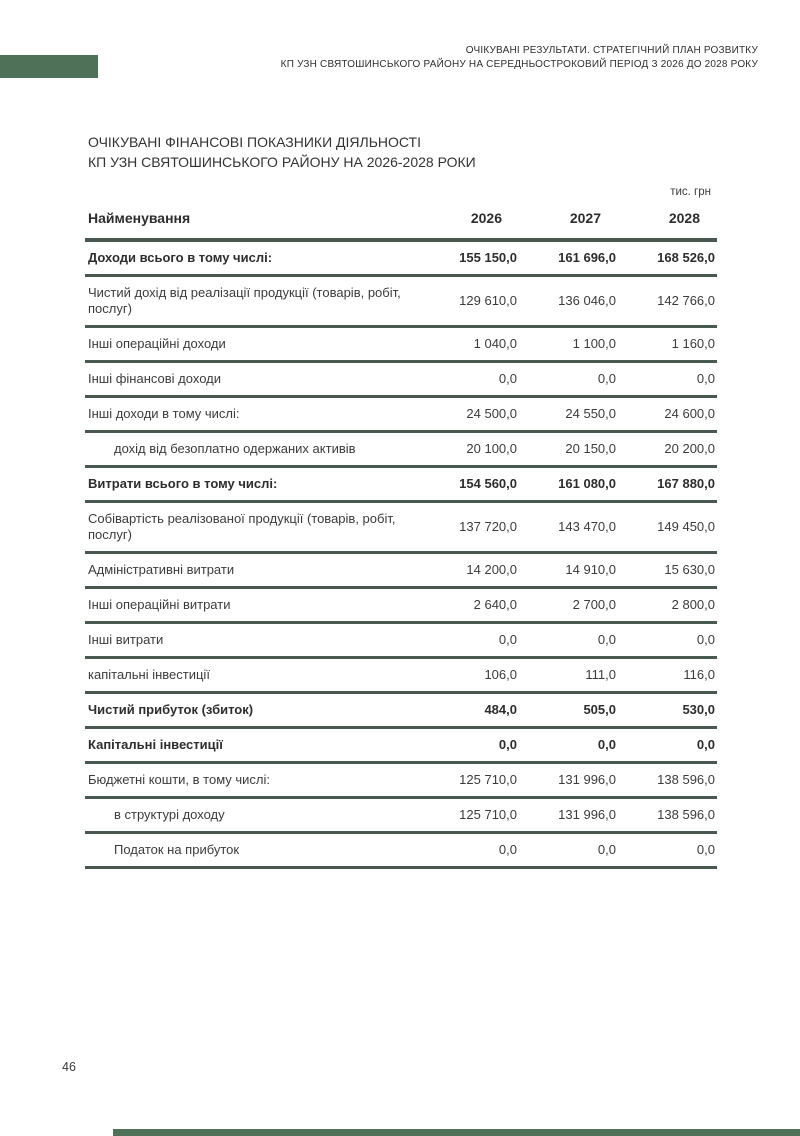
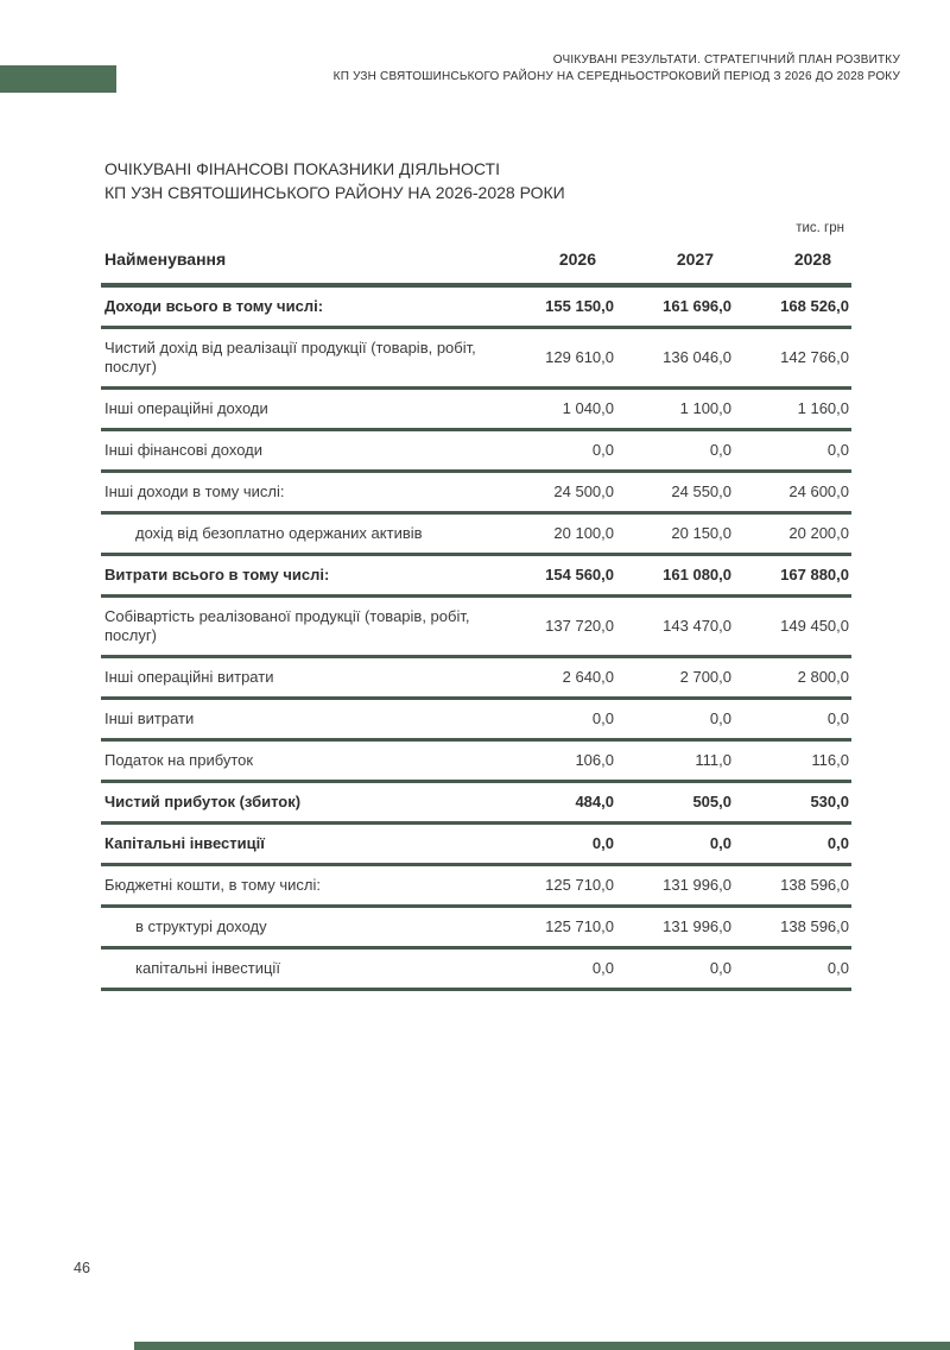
  ОЧІКУВАНІ РЕЗУЛЬТАТИ. СТРАТЕГІЧНИЙ ПЛАН РОЗВИТКУ
  КП УЗН СВЯТОШИНСЬКОГО РАЙОНУ НА СЕРЕДНЬОСТРОКОВИЙ ПЕРІОД З 2026 ДО 2028 РОКУ
  ОЧІКУВАНІ ФІНАНСОВІ ПОКАЗНИКИ ДІЯЛЬНОСТІ
  КП УЗН СВЯТОШИНСЬКОГО РАЙОНУ НА 2026-2028 РОКИ
  тис. грн
  Найменування	2026	2027	2028
  Доходи всього в тому числі:	155 150,0	161 696,0	168 526,0
  Чистий дохід від реалізації продукції (товарів, робіт, послуг)	129 610,0	136 046,0	142 766,0
  Інші операційні доходи	1 040,0	1 100,0	1 160,0
  Інші фінансові доходи	0,0	0,0	0,0
  Інші доходи в тому числі:	24 500,0	24 550,0	24 600,0
  дохід від безоплатно одержаних активів	20 100,0	20 150,0	20 200,0
  Витрати всього в тому числі:	154 560,0	161 080,0	167 880,0
  Собівартість реалізованої продукції (товарів, робіт, послуг)	137 720,0	143 470,0	149 450,0
- Адміністративні витрати	14 200,0	14 910,0	15 630,0
  Інші операційні витрати	2 640,0	2 700,0	2 800,0
  Інші витрати	0,0	0,0	0,0
- капітальні інвестиції	106,0	111,0	116,0
+ Податок на прибуток	106,0	111,0	116,0
  Чистий прибуток (збиток)	484,0	505,0	530,0
  Капітальні інвестиції	0,0	0,0	0,0
  Бюджетні кошти, в тому числі:	125 710,0	131 996,0	138 596,0
  в структурі доходу	125 710,0	131 996,0	138 596,0
- Податок на прибуток	0,0	0,0	0,0
+ капітальні інвестиції	0,0	0,0	0,0
  46
